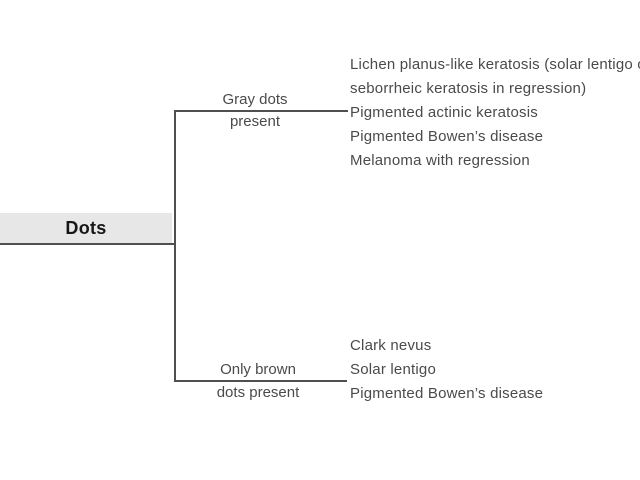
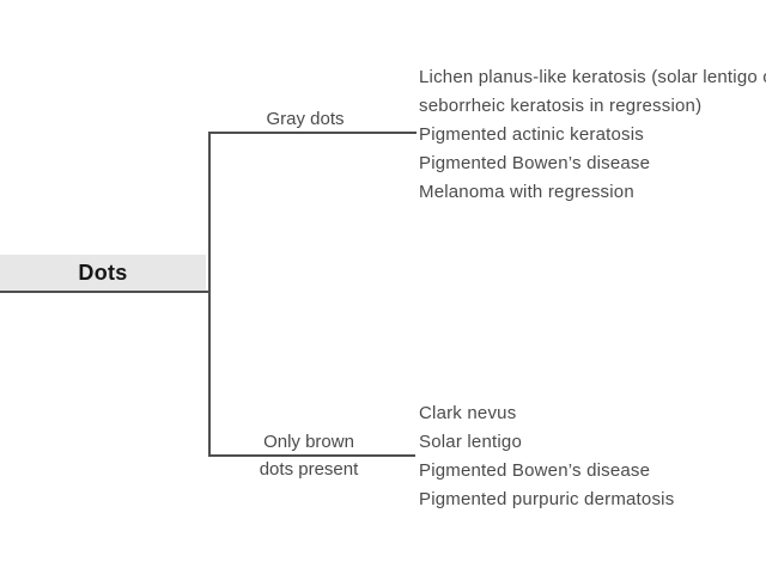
  Dots
  Gray dots
- present
  Only brown
  dots present
  Lichen planus-like keratosis (solar lentigo
  seborrheic keratosis in regression)
  Pigmented actinic keratosis
  Pigmented Bowen’s disease
  Melanoma with regression
  Clark nevus
  Solar lentigo
  Pigmented Bowen’s disease
+ Pigmented purpuric dermatosis
